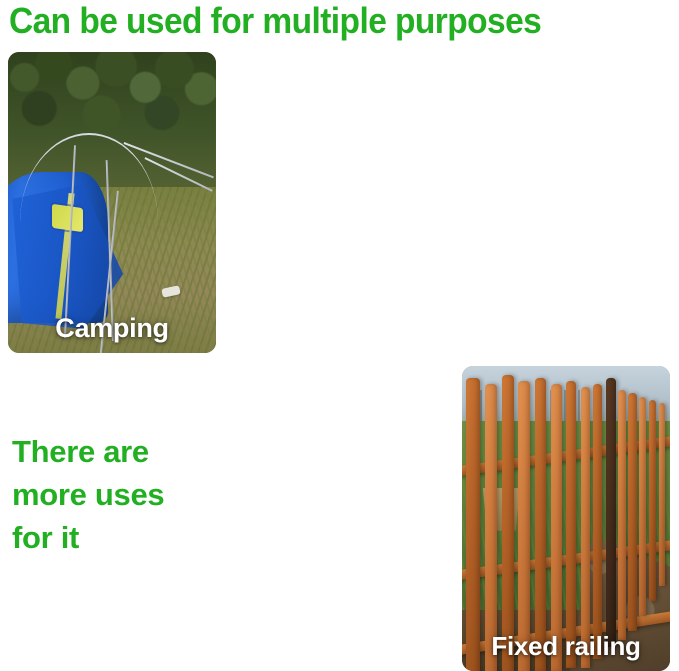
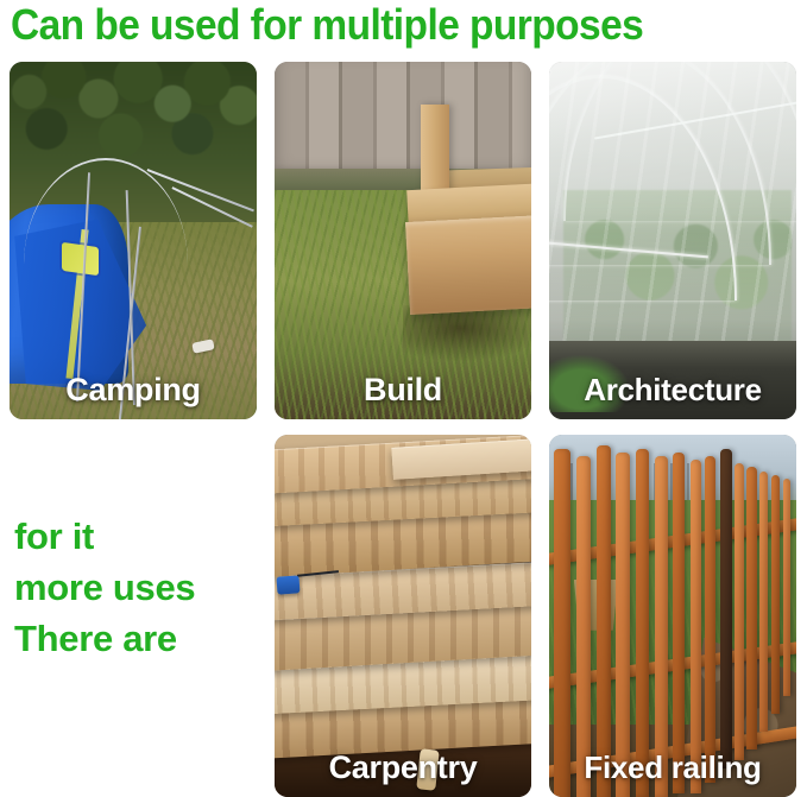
  Can be used for multiple purposes
  Camping
+ Build
+ Architecture
+ Carpentry
  Fixed railing
- There are
+ for it
  more uses
- for it
+ There are
